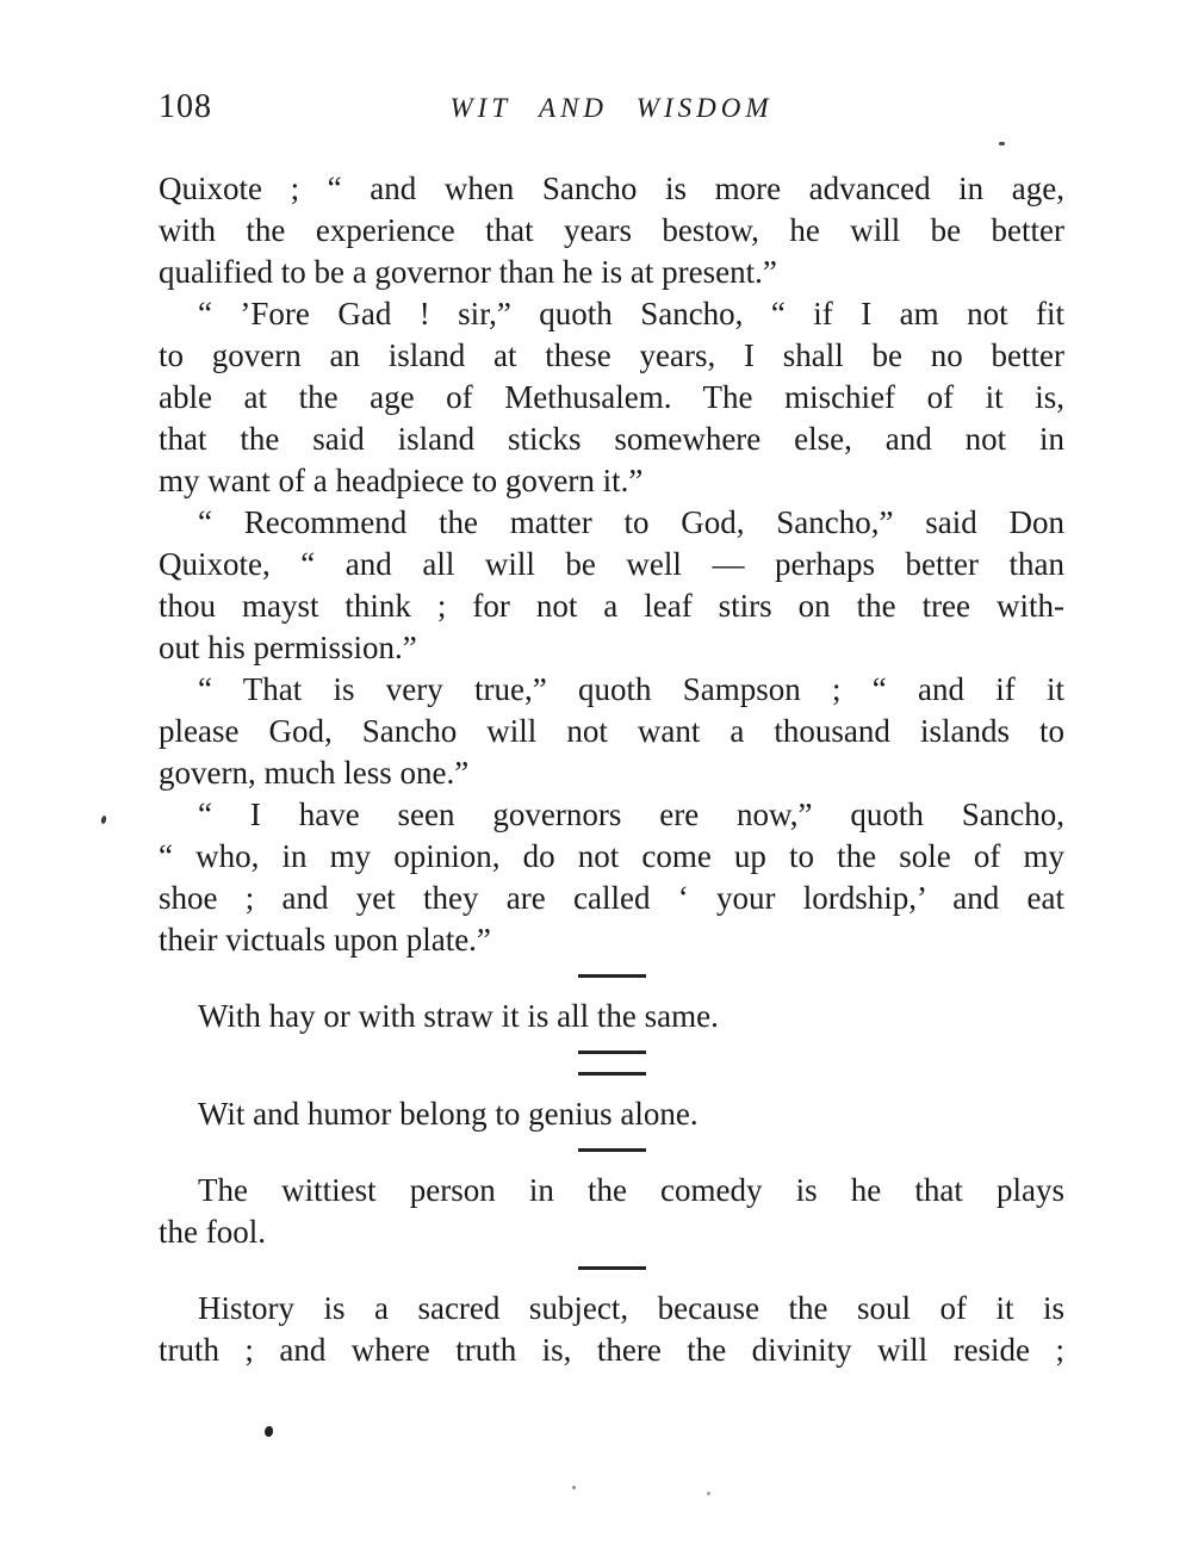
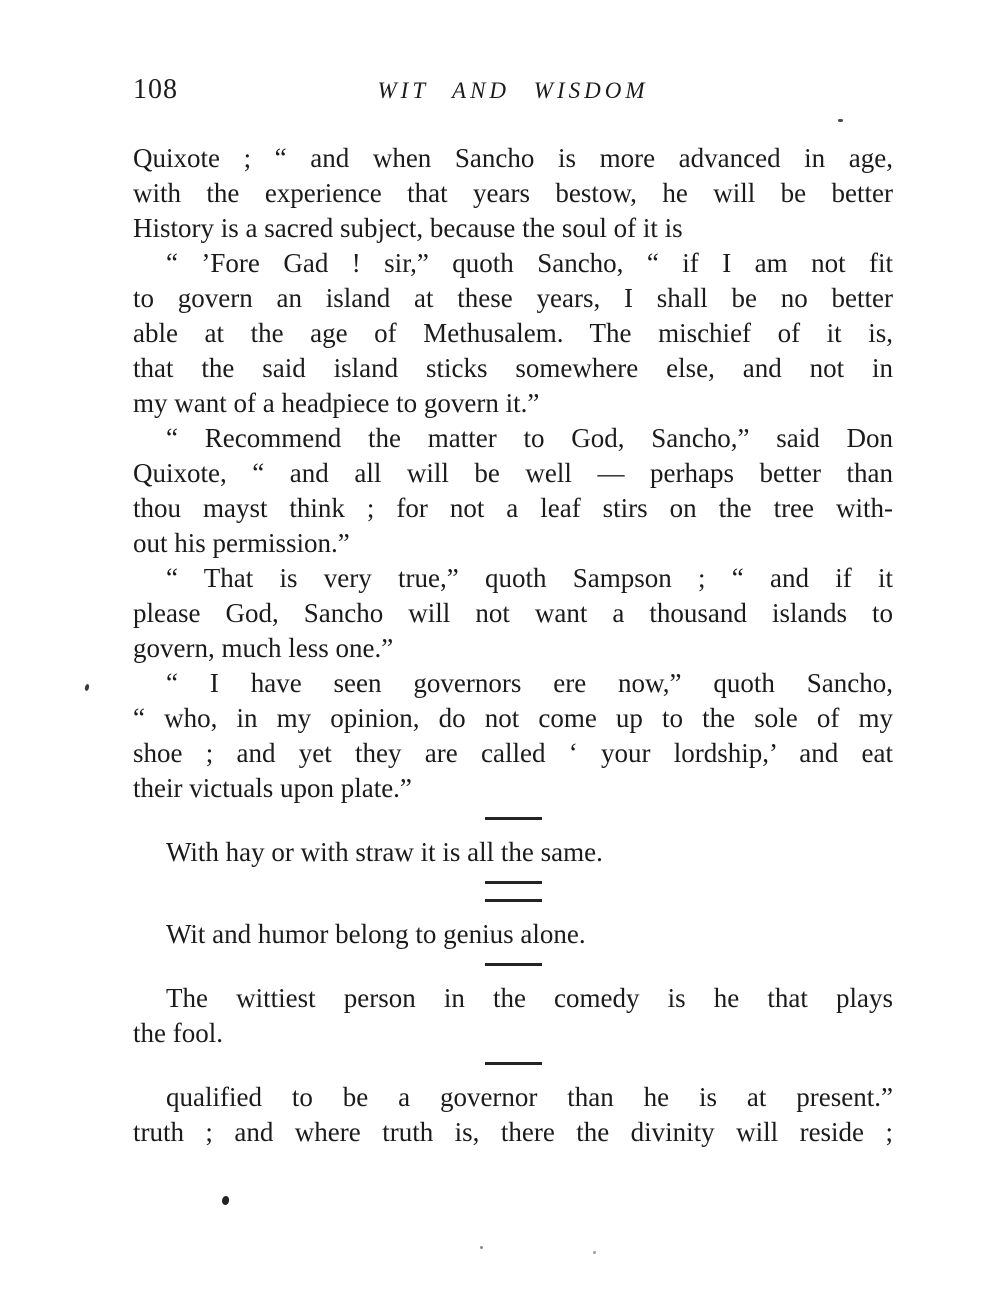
  108
  WIT AND WISDOM
  Quixote ; “ and when Sancho is more advanced in age,
  with the experience that years bestow, he will be better
- qualified to be a governor than he is at present.”
+ History is a sacred subject, because the soul of it is
  “ ’Fore Gad ! sir,” quoth Sancho, “ if I am not fit
  to govern an island at these years, I shall be no better
  able at the age of Methusalem. The mischief of it is,
  that the said island sticks somewhere else, and not in
  my want of a headpiece to govern it.”
  “ Recommend the matter to God, Sancho,” said Don
  Quixote, “ and all will be well — perhaps better than
  thou mayst think ; for not a leaf stirs on the tree with-
  out his permission.”
  “ That is very true,” quoth Sampson ; “ and if it
  please God, Sancho will not want a thousand islands to
  govern, much less one.”
  “ I have seen governors ere now,” quoth Sancho,
  “ who, in my opinion, do not come up to the sole of my
  shoe ; and yet they are called ‘ your lordship,’ and eat
  their victuals upon plate.”
  With hay or with straw it is all the same.
  Wit and humor belong to genius alone.
  The wittiest person in the comedy is he that plays
  the fool.
- History is a sacred subject, because the soul of it is
+ qualified to be a governor than he is at present.”
  truth ; and where truth is, there the divinity will reside ;
